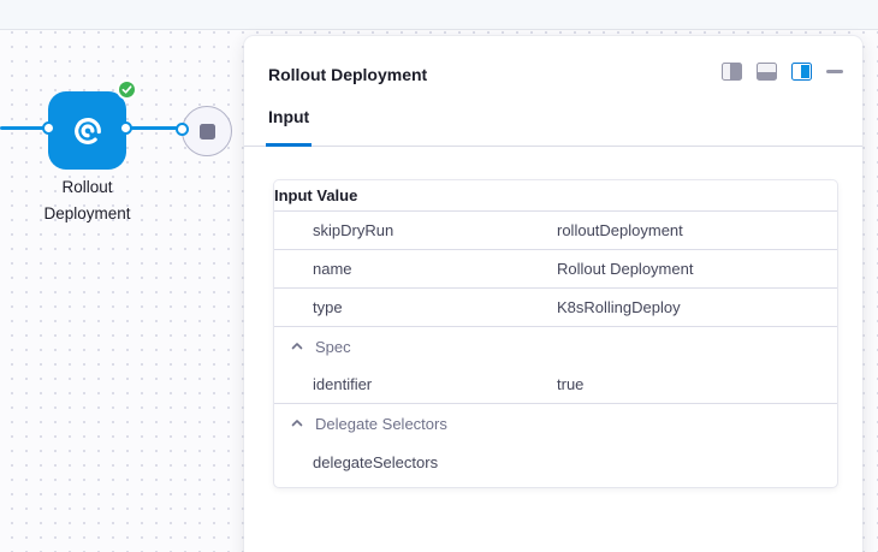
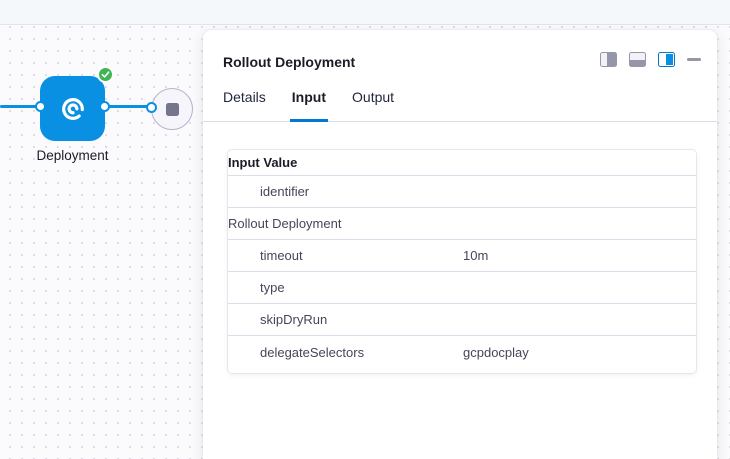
- Rollout
  Deployment
  Rollout Deployment
+ Details
  Input
+ Output
  Input Value
- skipDryRun
+ identifier
- rolloutDeployment
- name
  Rollout Deployment
+ timeout
+ 10m
  type
- K8sRollingDeploy
- Spec
- identifier
+ skipDryRun
- true
- Delegate Selectors
  delegateSelectors
+ gcpdocplay
